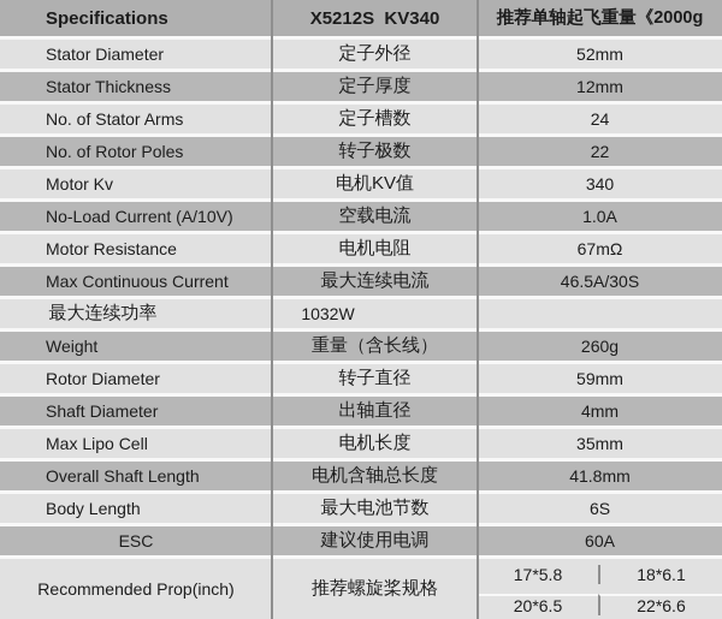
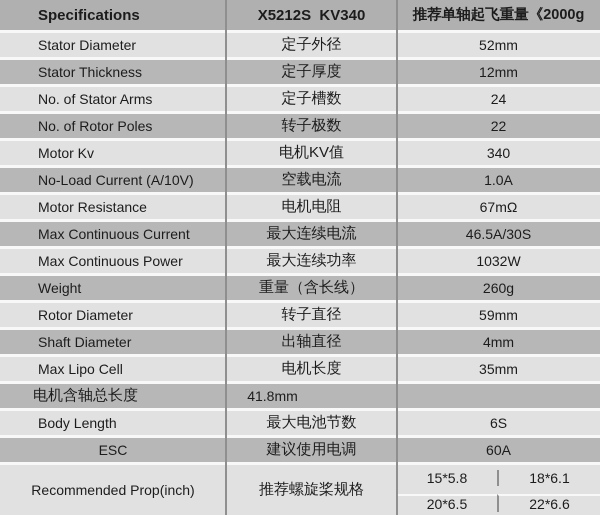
  Specifications
  X5212S KV340
  推荐单轴起飞重量《2000g
  Stator Diameter
  定子外径
  52mm
  Stator Thickness
  定子厚度
  12mm
  No. of Stator Arms
  定子槽数
  24
  No. of Rotor Poles
  转子极数
  22
  Motor Kv
  电机KV值
  340
  No-Load Current (A/10V)
  空载电流
  1.0A
  Motor Resistance
  电机电阻
  67mΩ
  Max Continuous Current
  最大连续电流
  46.5A/30S
+ Max Continuous Power
  最大连续功率
  1032W
  Weight
  重量（含长线）
  260g
  Rotor Diameter
  转子直径
  59mm
  Shaft Diameter
  出轴直径
  4mm
  Max Lipo Cell
  电机长度
  35mm
- Overall Shaft Length
  电机含轴总长度
  41.8mm
  Body Length
  最大电池节数
  6S
  ESC
  建议使用电调
  60A
  Recommended Prop(inch)
  推荐螺旋桨规格
- 17*5.8
+ 15*5.8
  18*6.1
  20*6.5
  22*6.6
